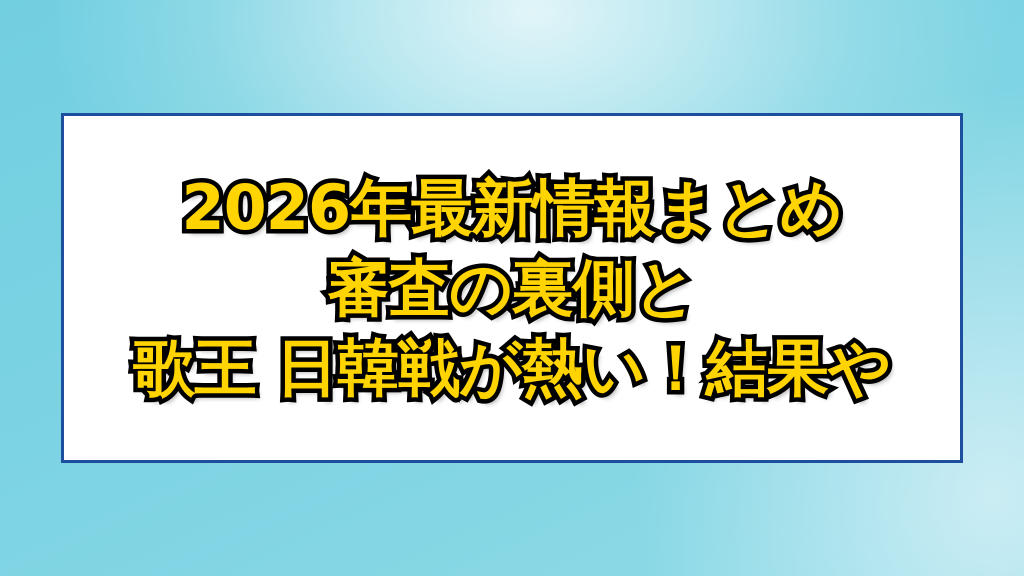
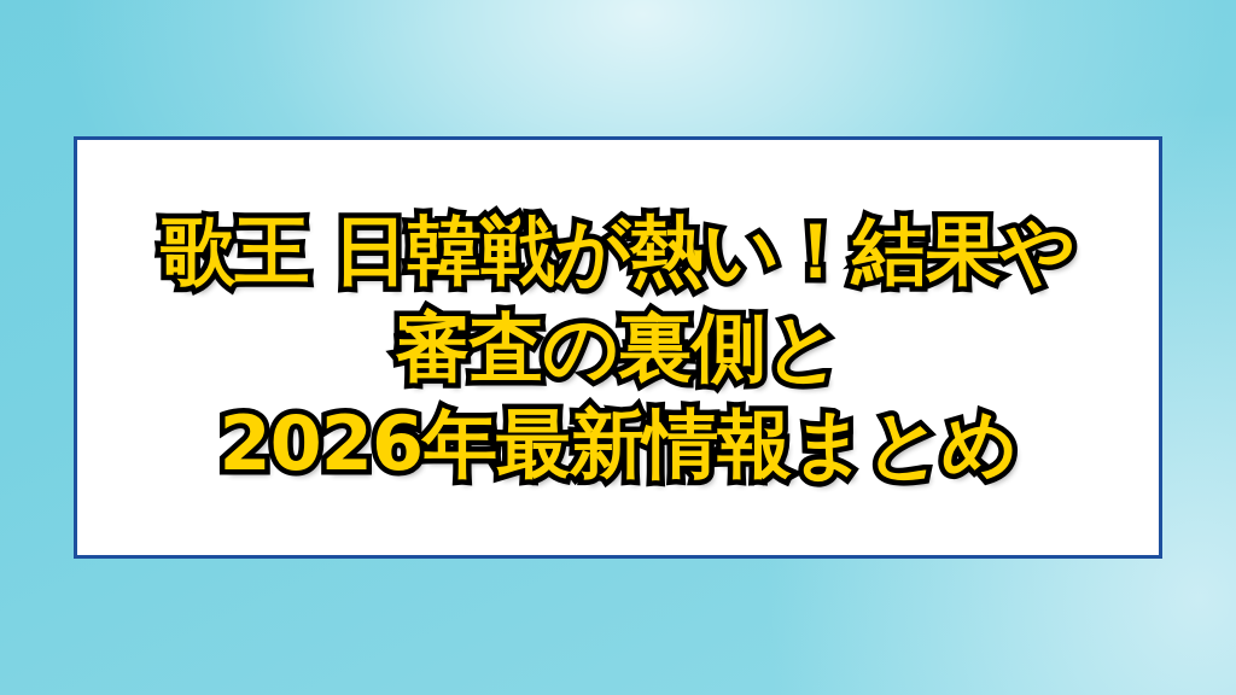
- 2026年最新情報まとめ
+ 歌王 日韓戦が熱い！結果や
  審査の裏側と
- 歌王 日韓戦が熱い！結果や
+ 2026年最新情報まとめ
